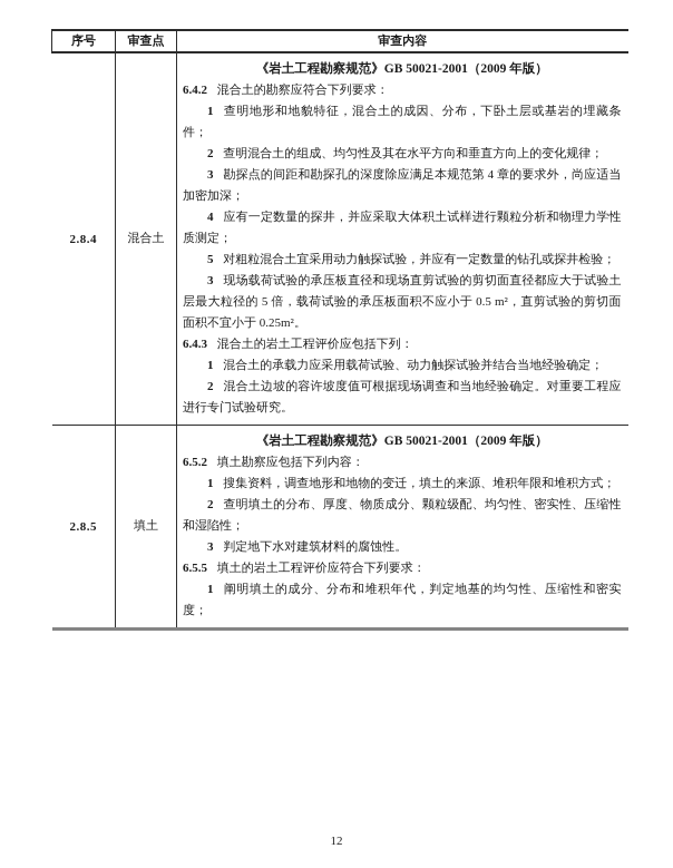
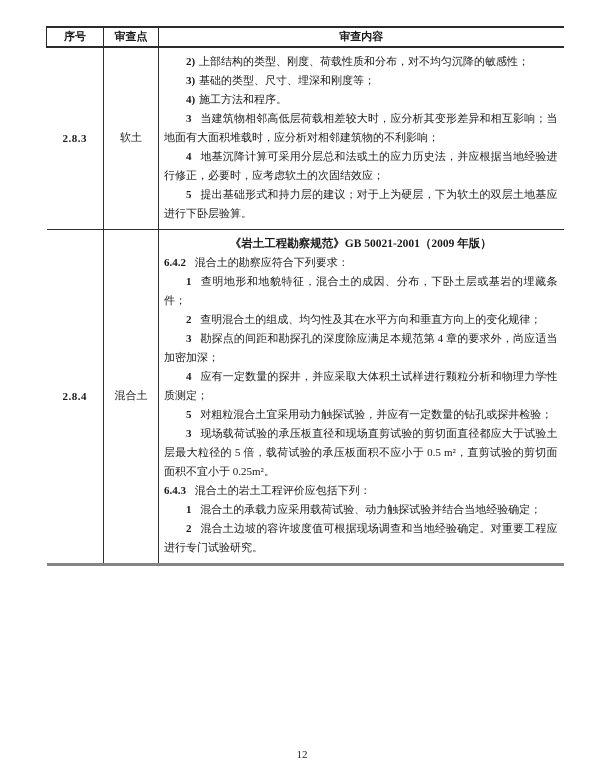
  序号	审查点	审查内容
+ 2.8.3	软土	2) 上部结构的类型、刚度、荷载性质和分布，对不均匀沉降的敏感性； 3) 基础的类型、尺寸、埋深和刚度等； 4) 施工方法和程序。 3 当建筑物相邻高低层荷载相差较大时，应分析其变形差异和相互影响；当地面有大面积堆载时，应分析对相邻建筑物的不利影响； 4 地基沉降计算可采用分层总和法或土的应力历史法，并应根据当地经验进行修正，必要时，应考虑软土的次固结效应； 5 提出基础形式和持力层的建议；对于上为硬层，下为软土的双层土地基应进行下卧层验算。
  2.8.4	混合土	《岩土工程勘察规范》GB 50021-2001（2009 年版） 6.4.2 混合土的勘察应符合下列要求： 1 查明地形和地貌特征，混合土的成因、分布，下卧土层或基岩的埋藏条件； 2 查明混合土的组成、均匀性及其在水平方向和垂直方向上的变化规律； 3 勘探点的间距和勘探孔的深度除应满足本规范第 4 章的要求外，尚应适当加密加深； 4 应有一定数量的探井，并应采取大体积土试样进行颗粒分析和物理力学性质测定； 5 对粗粒混合土宜采用动力触探试验，并应有一定数量的钻孔或探井检验； 3 现场载荷试验的承压板直径和现场直剪试验的剪切面直径都应大于试验土层最大粒径的 5 倍，载荷试验的承压板面积不应小于 0.5 m²，直剪试验的剪切面面积不宜小于 0.25m²。 6.4.3 混合土的岩土工程评价应包括下列： 1 混合土的承载力应采用载荷试验、动力触探试验并结合当地经验确定； 2 混合土边坡的容许坡度值可根据现场调查和当地经验确定。对重要工程应进行专门试验研究。
- 2.8.5	填土	《岩土工程勘察规范》GB 50021-2001（2009 年版） 6.5.2 填土勘察应包括下列内容： 1 搜集资料，调查地形和地物的变迁，填土的来源、堆积年限和堆积方式； 2 查明填土的分布、厚度、物质成分、颗粒级配、均匀性、密实性、压缩性和湿陷性； 3 判定地下水对建筑材料的腐蚀性。 6.5.5 填土的岩土工程评价应符合下列要求： 1 阐明填土的成分、分布和堆积年代，判定地基的均匀性、压缩性和密实度；
  12
